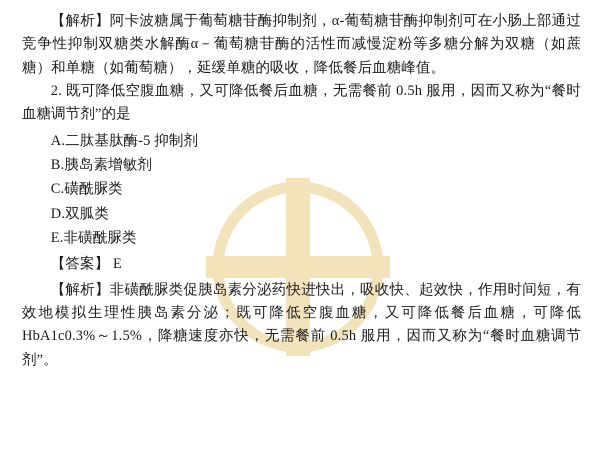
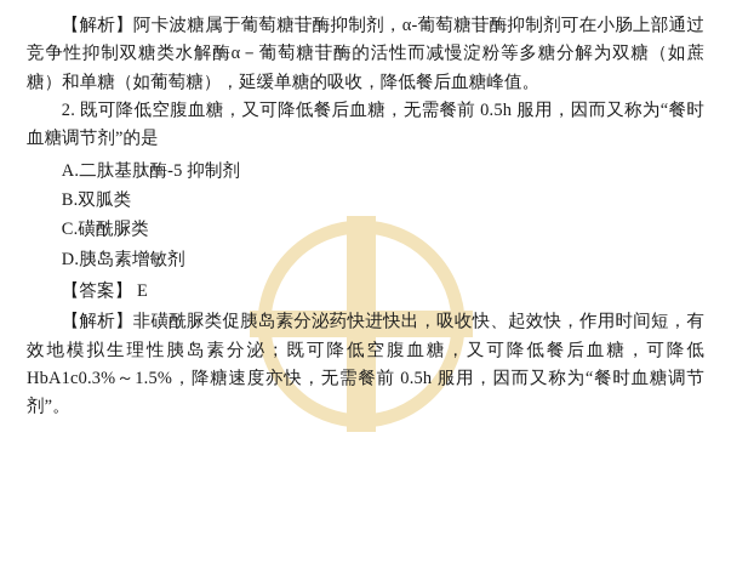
  【解析】阿卡波糖属于葡萄糖苷酶抑制剂，α-葡萄糖苷酶抑制剂可在小肠上部通过竞争性抑制双糖类水解酶α－葡萄糖苷酶的活性而减慢淀粉等多糖分解为双糖（如蔗糖）和单糖（如葡萄糖），延缓单糖的吸收，降低餐后血糖峰值。
  2. 既可降低空腹血糖，又可降低餐后血糖，无需餐前 0.5h 服用，因而又称为“餐时血糖调节剂”的是
  A.二肽基肽酶-5 抑制剂
- B.胰岛素增敏剂
+ B.双胍类
  C.磺酰脲类
- D.双胍类
+ D.胰岛素增敏剂
- E.非磺酰脲类
  【答案】 E
  【解析】非磺酰脲类促胰岛素分泌药快进快出，吸收快、起效快，作用时间短，有效地模拟生理性胰岛素分泌；既可降低空腹血糖，又可降低餐后血糖，可降低 HbA1c0.3%～1.5%，降糖速度亦快，无需餐前 0.5h 服用，因而又称为“餐时血糖调节剂”。
